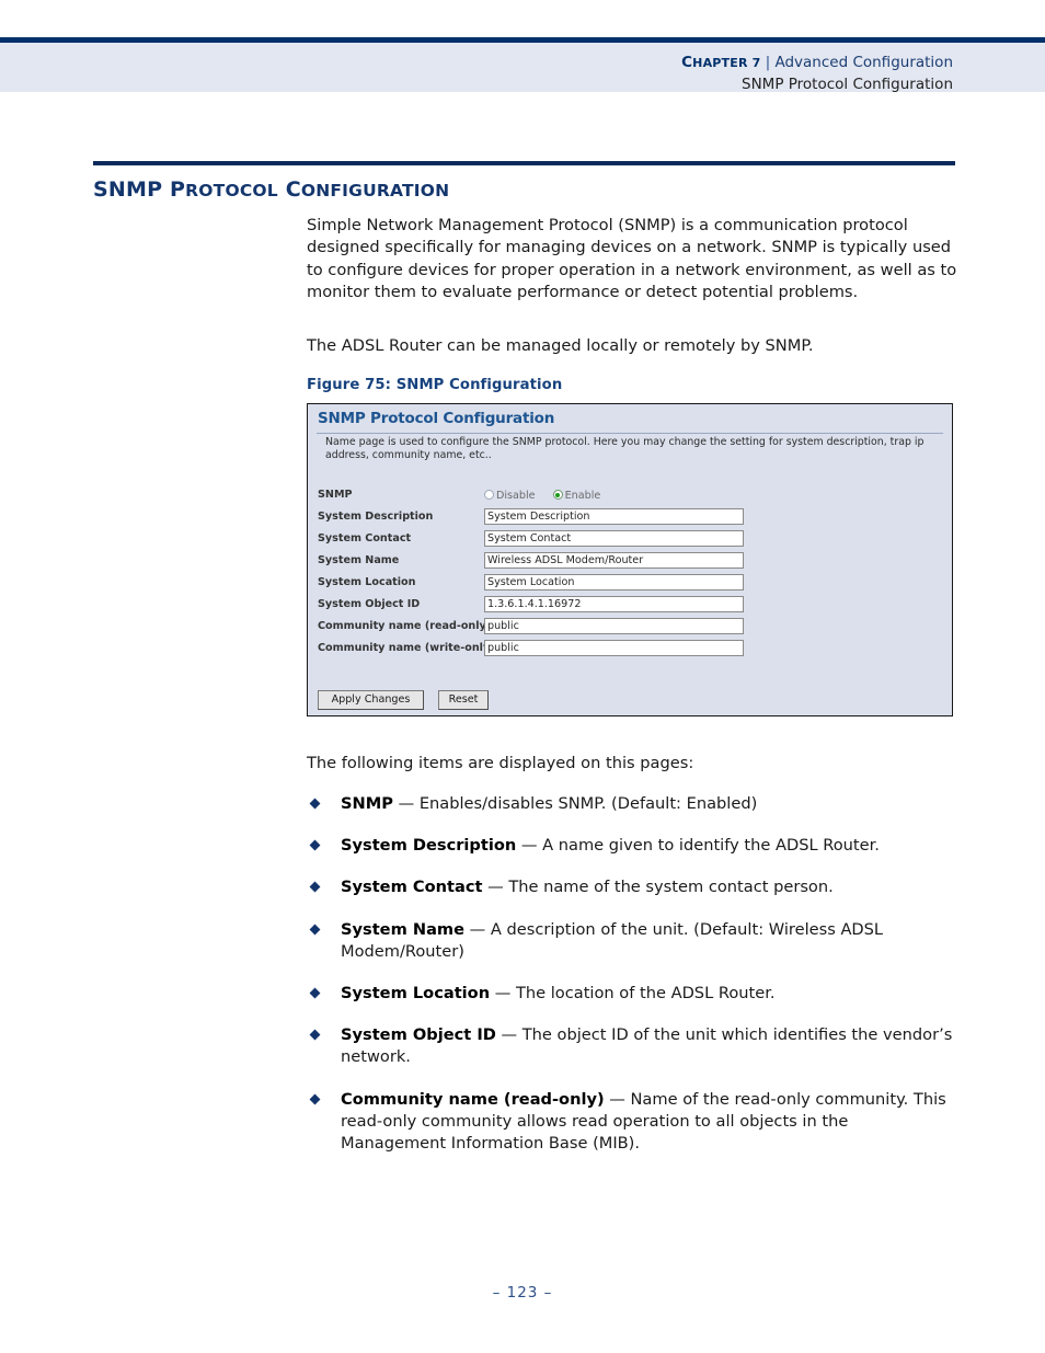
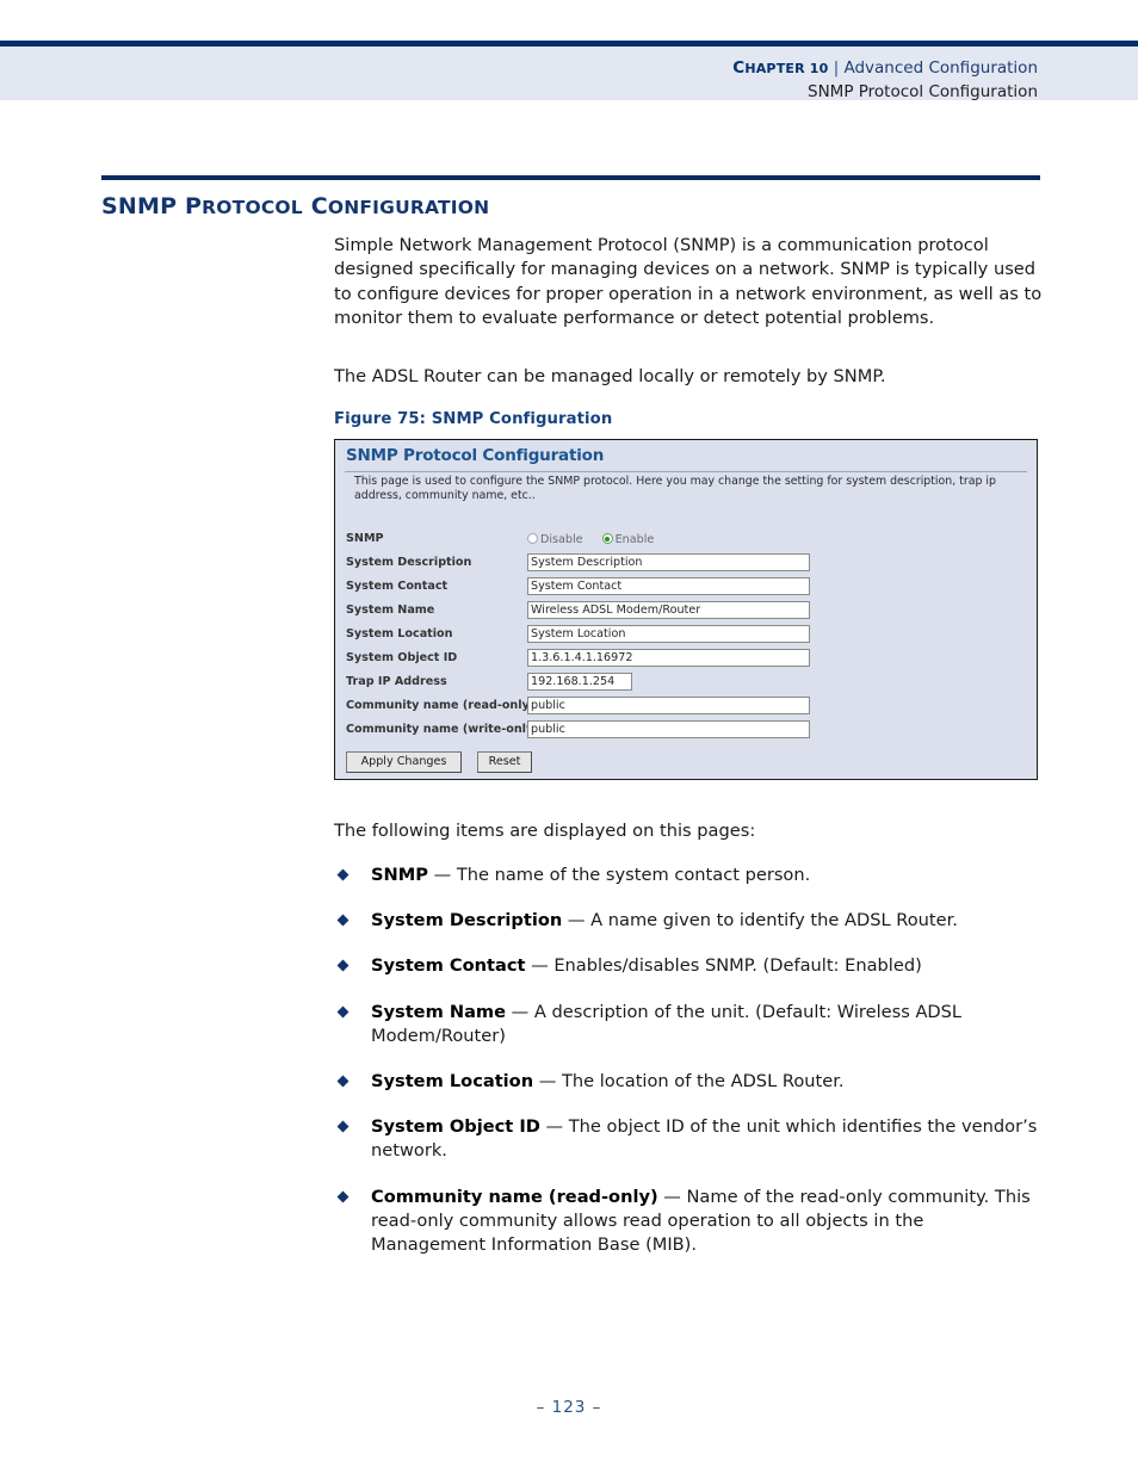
- CHAPTER 7 | Advanced Configuration
+ CHAPTER 10 | Advanced Configuration
  SNMP Protocol Configuration
  SNMP PROTOCOL CONFIGURATION
  Simple Network Management Protocol (SNMP) is a communication protocol designed specifically for managing devices on a network. SNMP is typically used to configure devices for proper operation in a network environment, as well as to monitor them to evaluate performance or detect potential problems.
  The ADSL Router can be managed locally or remotely by SNMP.
  Figure 75: SNMP Configuration
  SNMP Protocol Configuration
- Name page is used to configure the SNMP protocol. Here you may change the setting for system description, trap ip address, community name, etc..
+ This page is used to configure the SNMP protocol. Here you may change the setting for system description, trap ip address, community name, etc..
  SNMP
  Disable Enable
  System Description
  System Description
  System Contact
  System Contact
  System Name
  Wireless ADSL Modem/Router
  System Location
  System Location
  System Object ID
  1.3.6.1.4.1.16972
+ Trap IP Address
+ 192.168.1.254
  Community name (read-only
  public
  Community name (write-onl
  public
  Apply Changes Reset
  The following items are displayed on this pages:
- SNMP — Enables/disables SNMP. (Default: Enabled)
+ SNMP — The name of the system contact person.
  System Description — A name given to identify the ADSL Router.
- System Contact — The name of the system contact person.
+ System Contact — Enables/disables SNMP. (Default: Enabled)
  System Name — A description of the unit. (Default: Wireless ADSL Modem/Router)
  System Location — The location of the ADSL Router.
  System Object ID — The object ID of the unit which identifies the vendor’s network.
  Community name (read-only) — Name of the read-only community. This read-only community allows read operation to all objects in the Management Information Base (MIB).
  – 123 –
